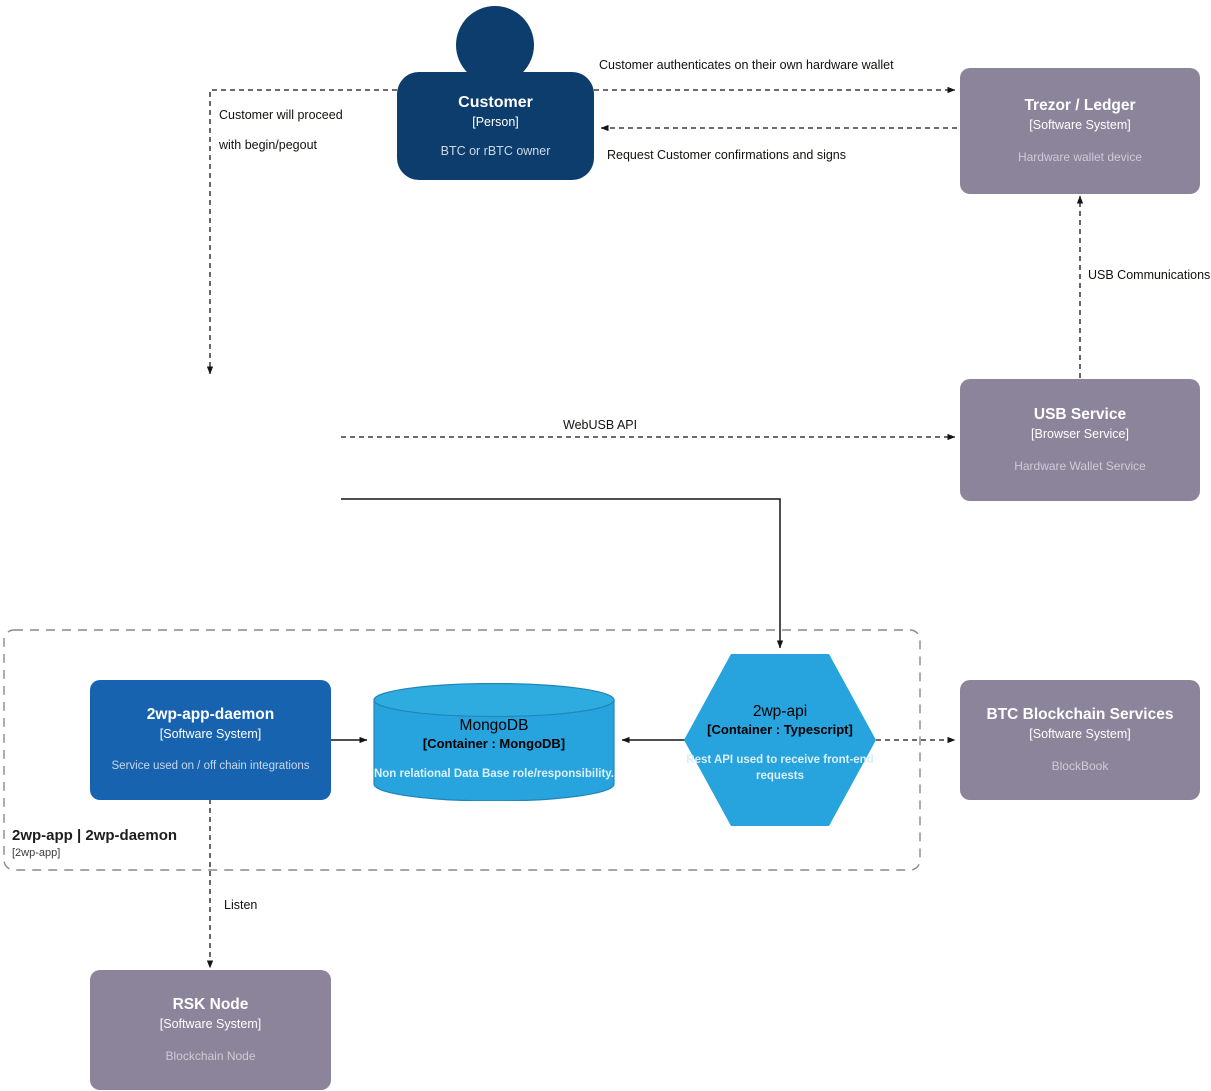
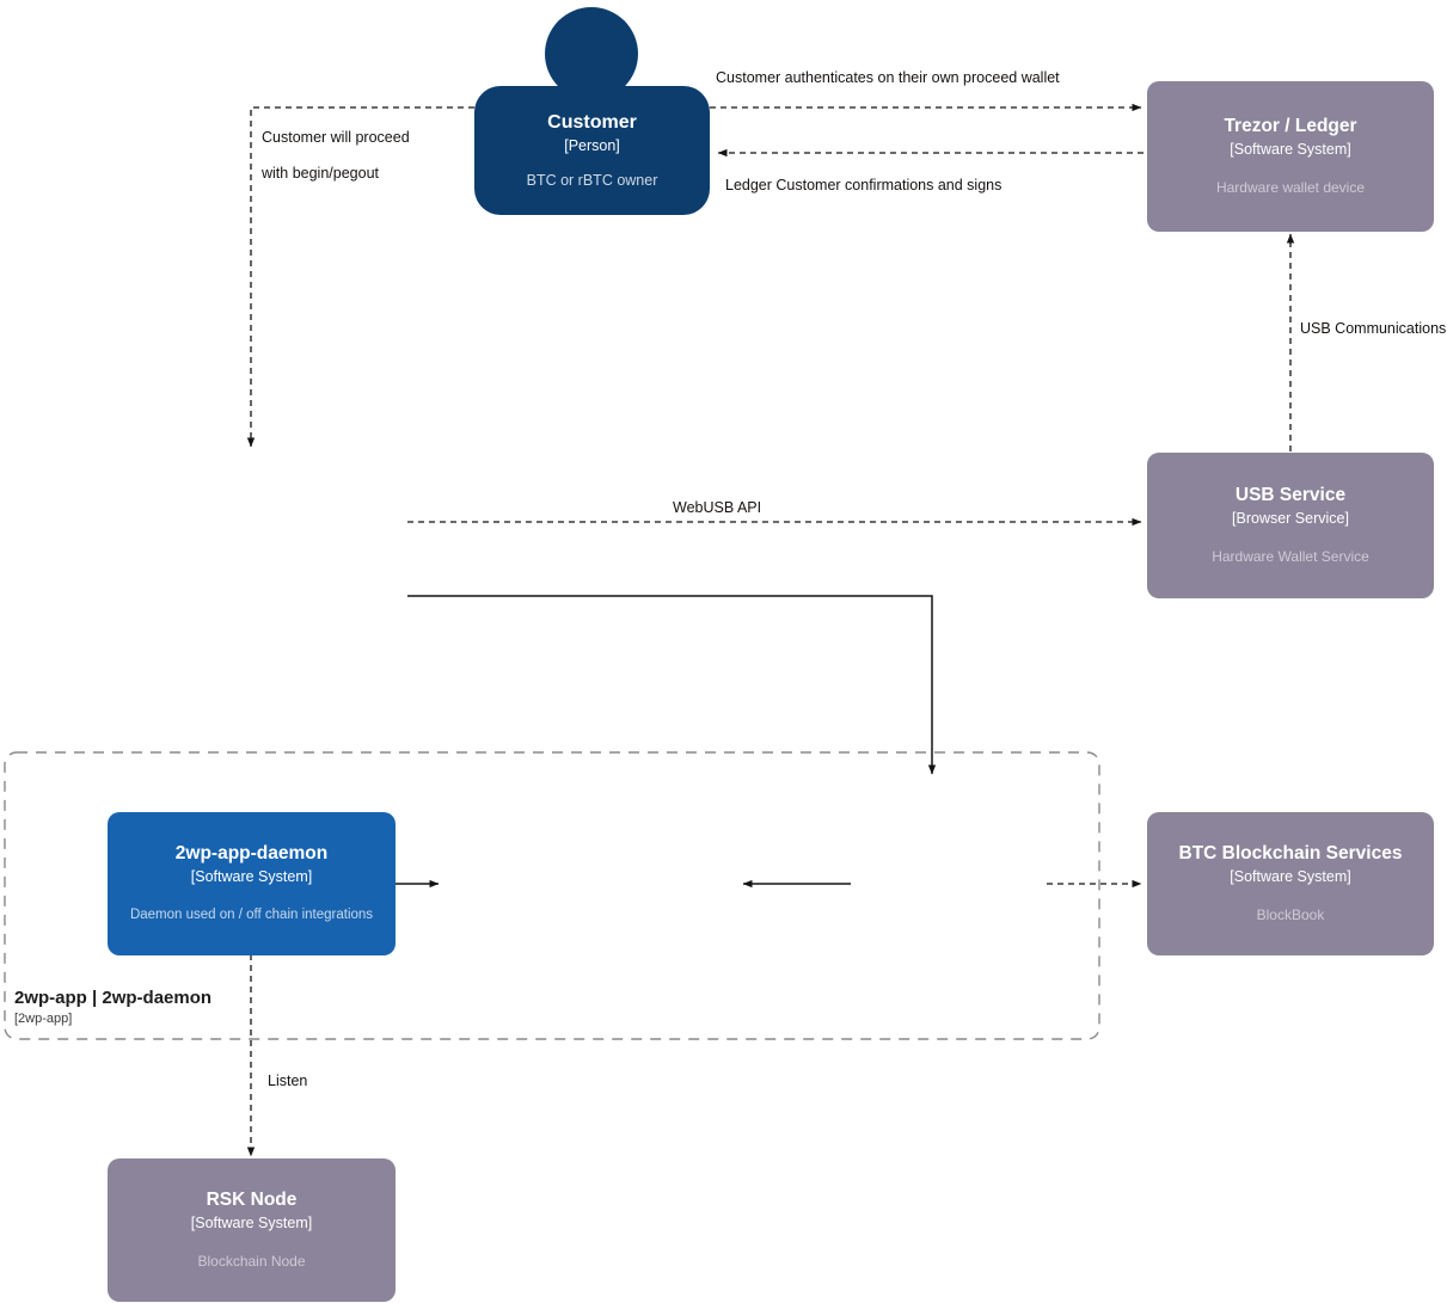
  Customer
  [Person]
  BTC or rBTC owner
  Trezor / Ledger
  [Software System]
  Hardware wallet device
  USB Service
  [Browser Service]
  Hardware Wallet Service
  2wp-app-daemon
  [Software System]
- Service used on / off chain integrations
+ Daemon used on / off chain integrations
- MongoDB
- [Container : MongoDB]
- Non relational Data Base role/responsibility.
- 2wp-api
- [Container : Typescript]
- Rest API used to receive front-end requests
  BTC Blockchain Services
  [Software System]
  BlockBook
  RSK Node
  [Software System]
  Blockchain Node
- Customer authenticates on their own hardware wallet
+ Customer authenticates on their own proceed wallet
- Request Customer confirmations and signs
+ Ledger Customer confirmations and signs
  Customer will proceed
  with begin/pegout
  USB Communications
  WebUSB API
  Listen
  2wp-app | 2wp-daemon
  [2wp-app]
